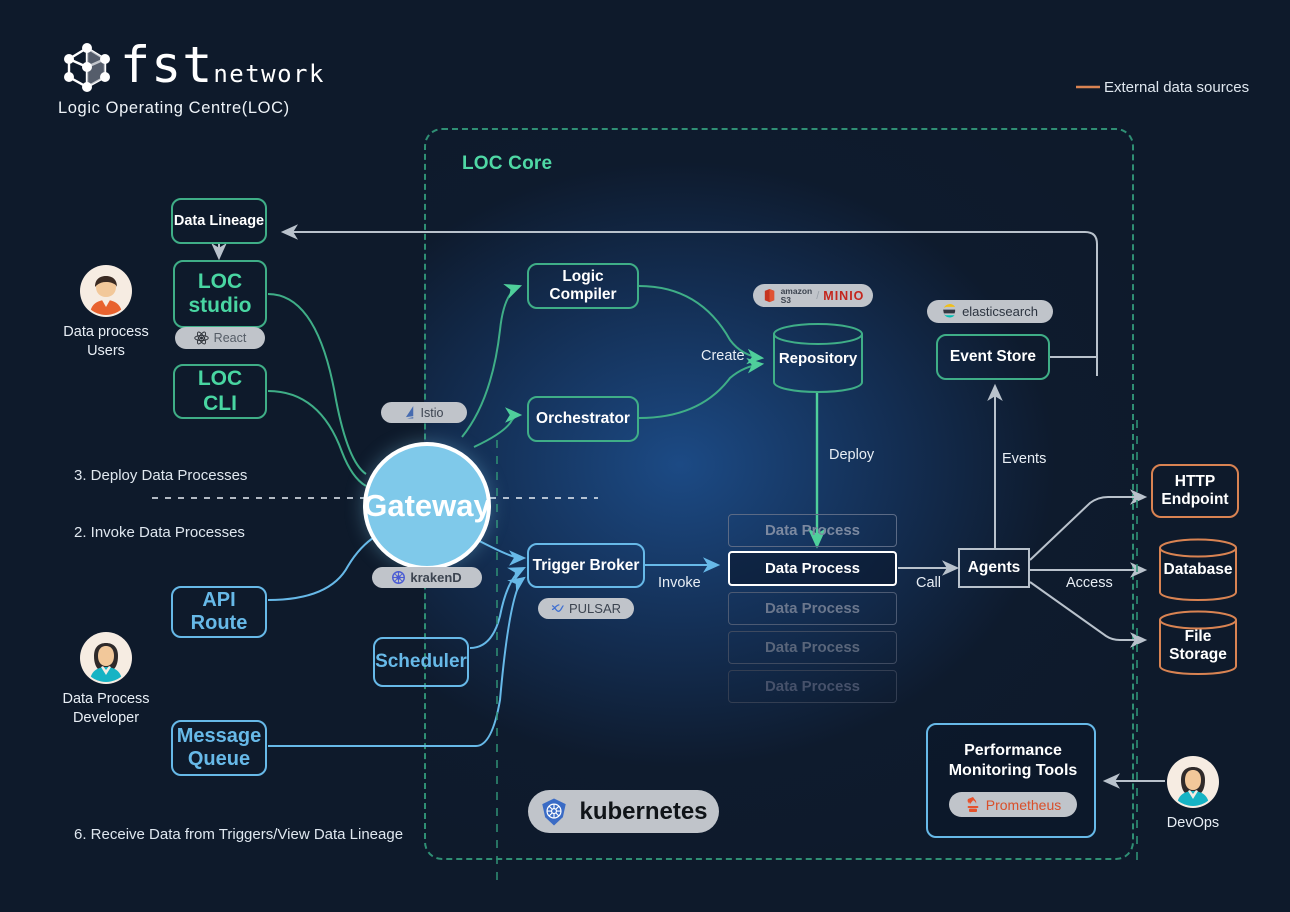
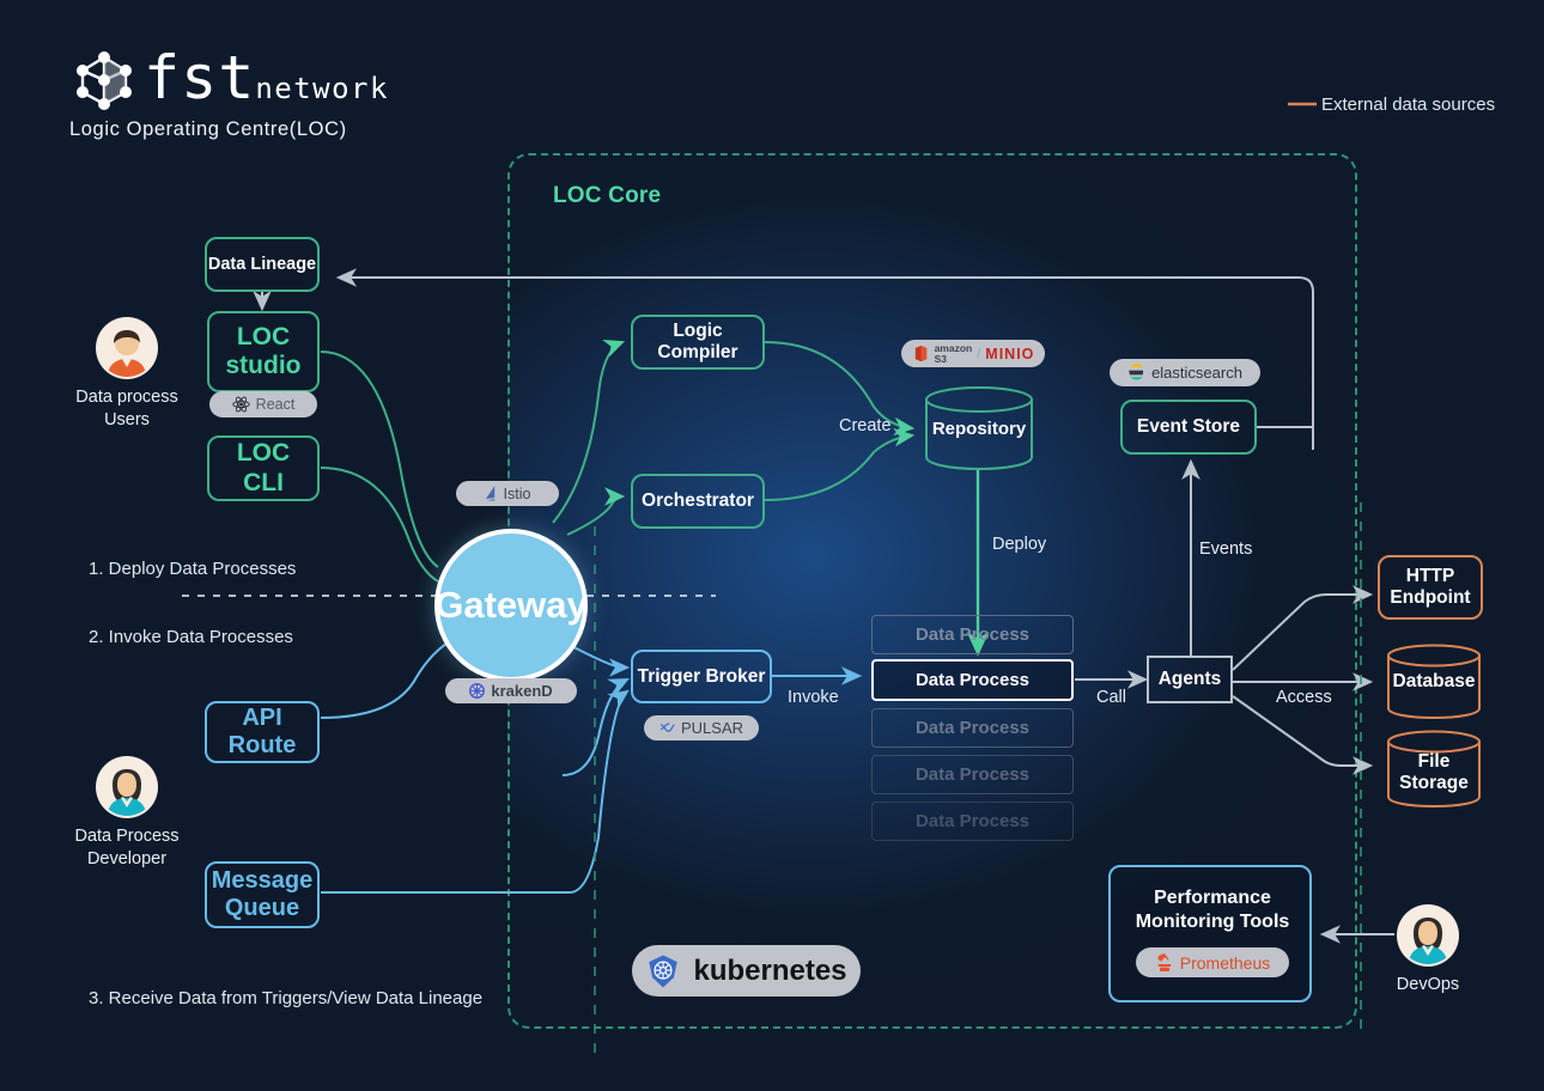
  LOC Core
  fstnetwork
  Logic Operating Centre(LOC)
  External data sources
- 3. Deploy Data Processes
+ 1. Deploy Data Processes
  2. Invoke Data Processes
- 6. Receive Data from Triggers/View Data Lineage
+ 3. Receive Data from Triggers/View Data Lineage
  Data process
  Users
  Data Process
  Developer
  DevOps
  Data Lineage
  LOC
  studio
  React
  LOC
  CLI
  API Route
  Message
  Queue
  Gateway
  Istio
  krakenD
  Logic Compiler
  Orchestrator
  Trigger Broker
  PULSAR
- Scheduler
  Repository
  amazon
  S3
  /
  MINIO
  Event Store
  elasticsearch
  Data Process
  Data Process
  Data Process
  Data Process
  Data Process
  Agents
  Create
  Deploy
  Invoke
  Call
  Events
  Access
  HTTP
  Endpoint
  Database
  File
  Storage
  Performance
  Monitoring Tools
  Prometheus
  kubernetes
